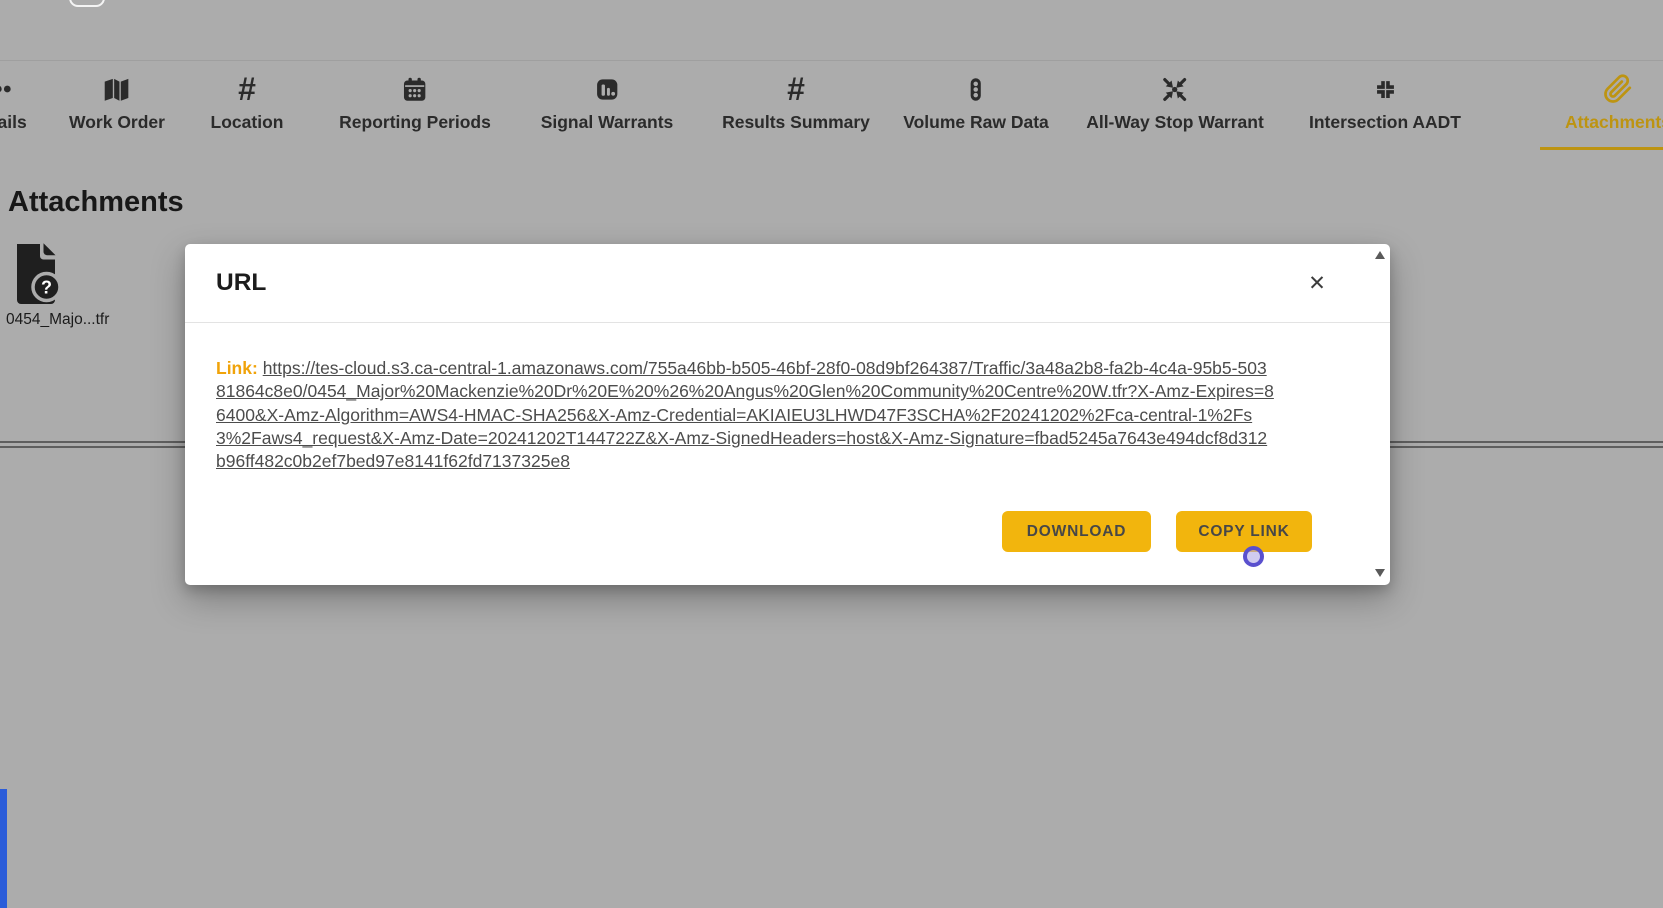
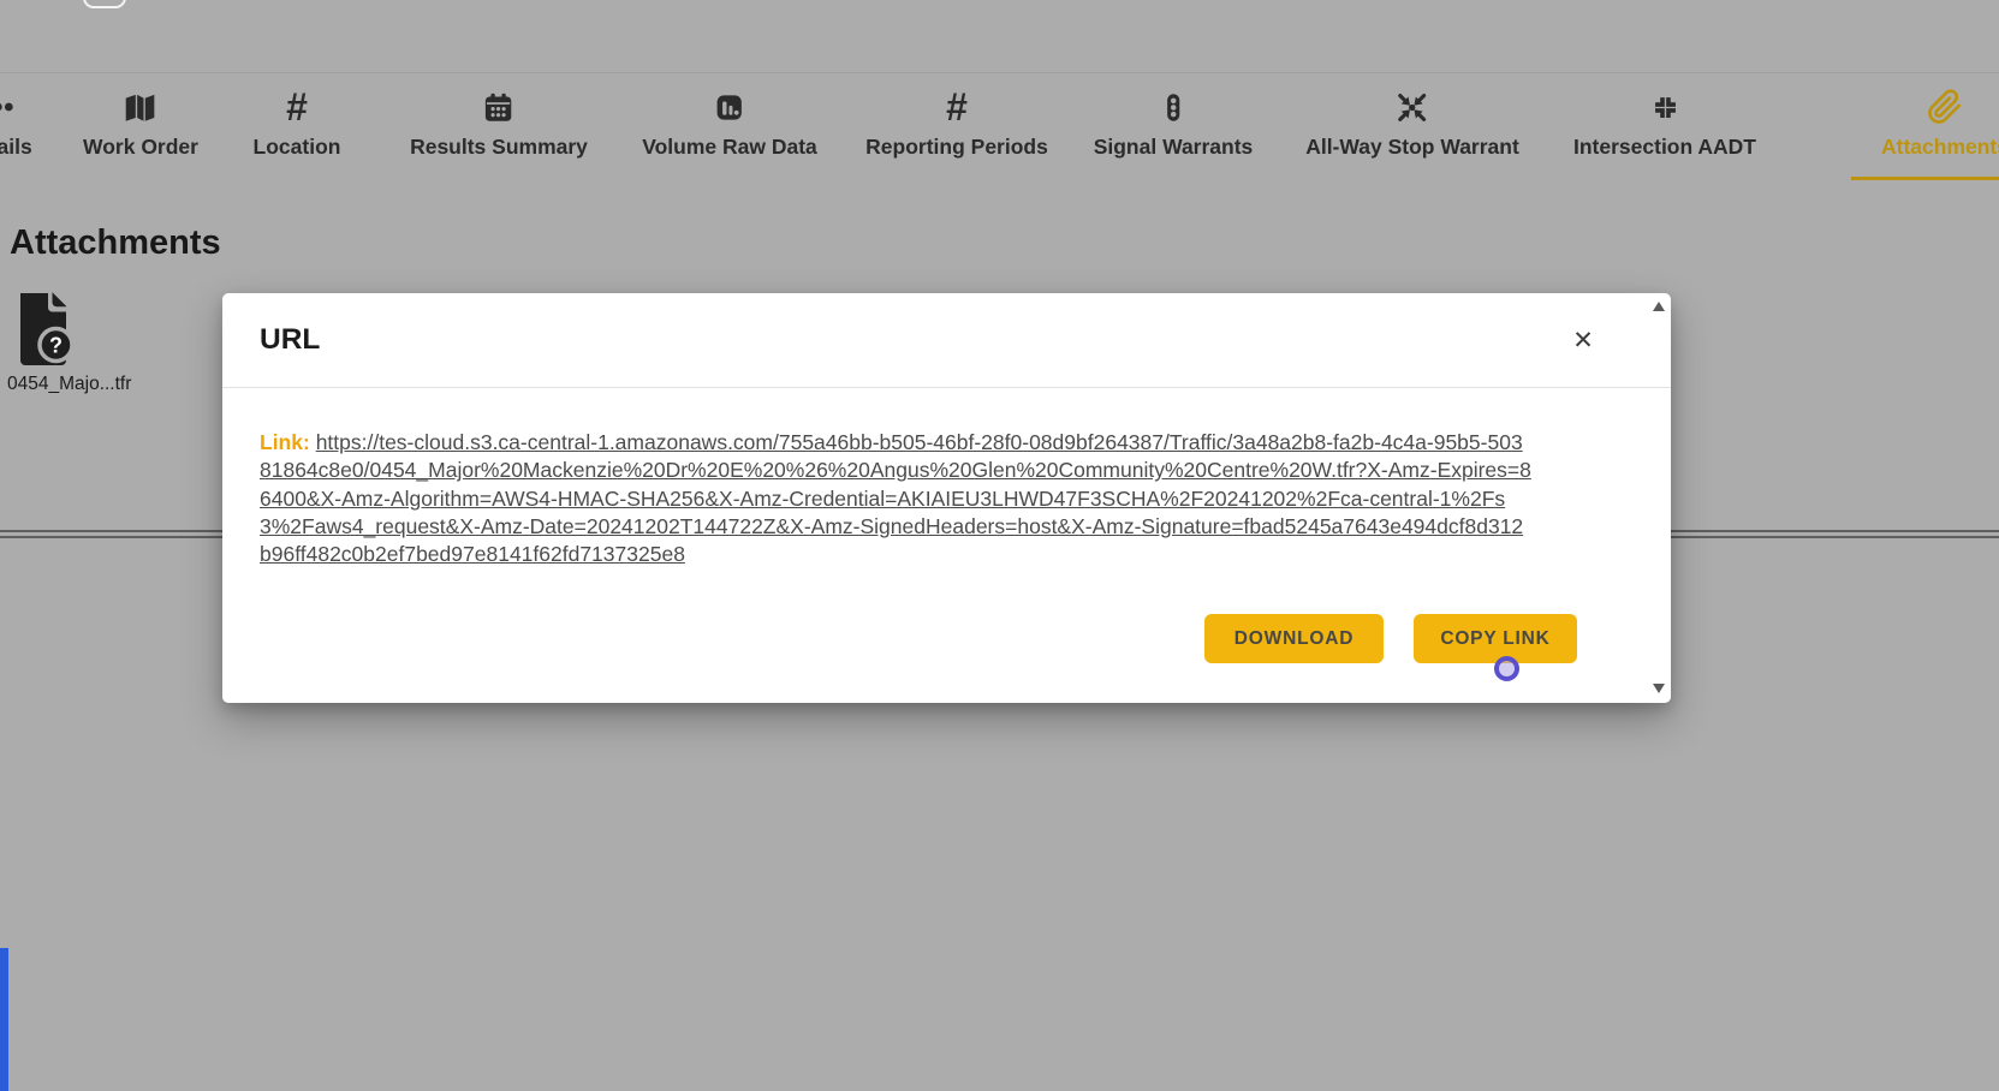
  Work Order
  #
  Location
- Reporting Periods
+ Results Summary
- Signal Warrants
+ Volume Raw Data
  #
- Results Summary
+ Reporting Periods
- Volume Raw Data
+ Signal Warrants
  All-Way Stop Warrant
  Intersection AADT
  Attachment
  Attachments
  ?
  0454_Majo...tfr
  URL
  ✕
  Link: https://tes-cloud.s3.ca-central-1.amazonaws.com/755a46bb-b505-46bf-28f0-08d9bf264387/Traffic/3a48a2b8-fa2b-4c4a-95b5-50381864c8e0/0454_Major%20Mackenzie%20Dr%20E%20%26%20Angus%20Glen%20Community%20Centre%20W.tfr?X-Amz-Expires=86400&X-Amz-Algorithm=AWS4-HMAC-SHA256&X-Amz-Credential=AKIAIEU3LHWD47F3SCHA%2F20241202%2Fca-central-1%2Fs3%2Faws4_request&X-Amz-Date=20241202T144722Z&X-Amz-SignedHeaders=host&X-Amz-Signature=fbad5245a7643e494dcf8d312b96ff482c0b2ef7bed97e8141f62fd7137325e8
  DOWNLOAD
  COPY LINK
